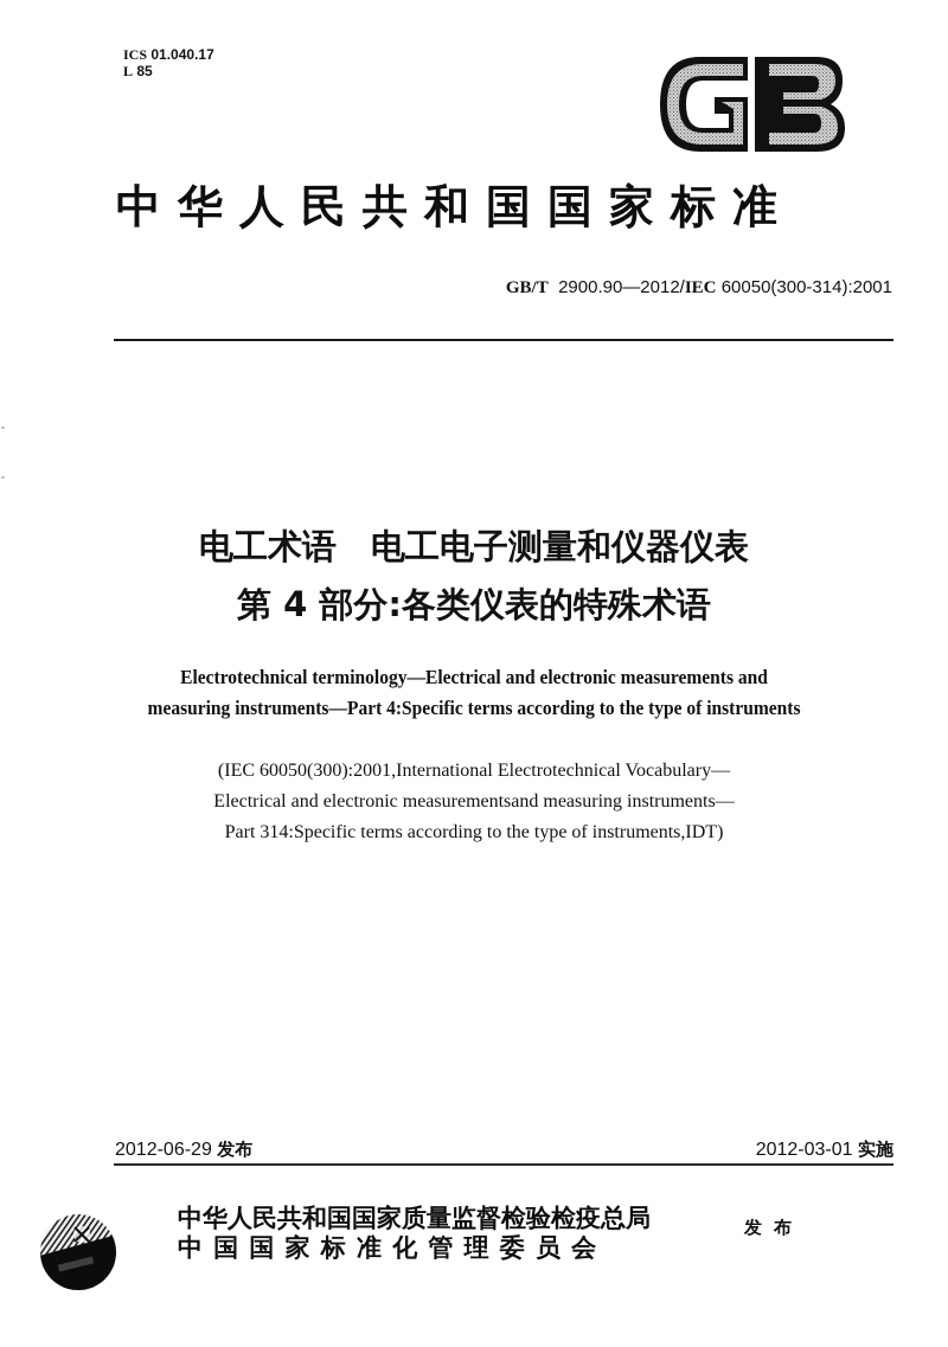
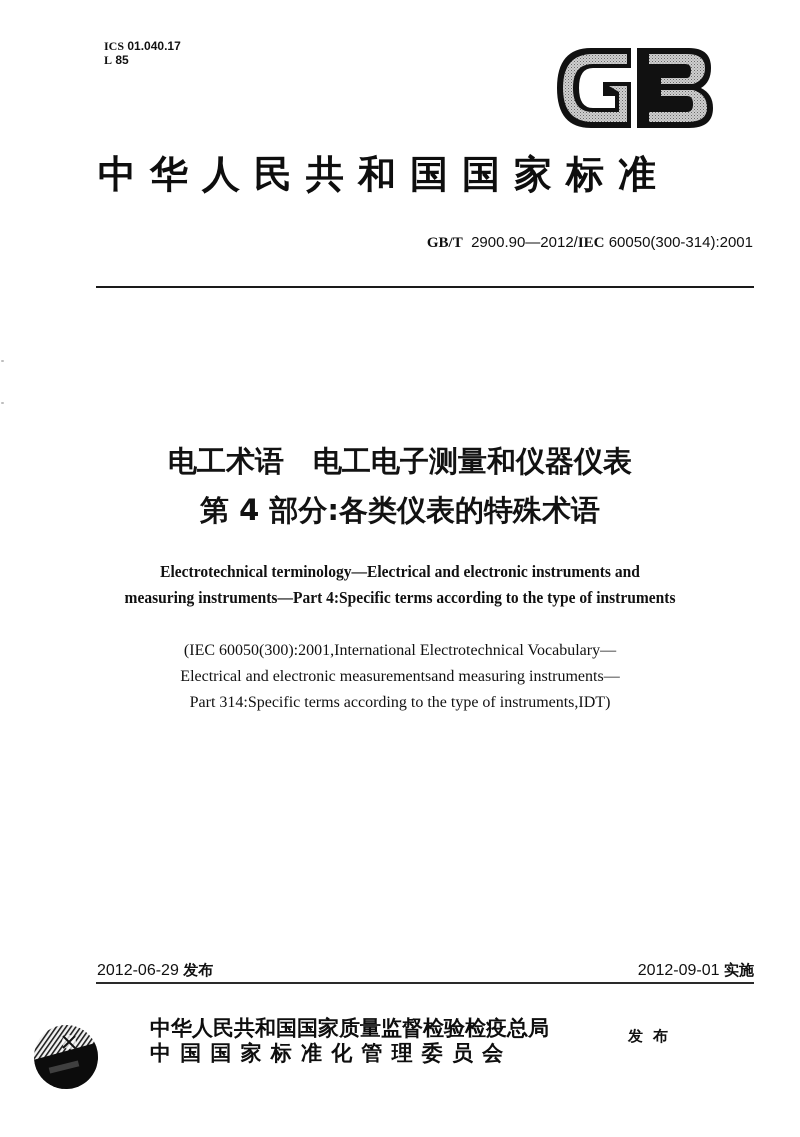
  ICS 01.040.17
  L 85
  中华人民共和国国家标准
  GB/T 2900.90—2012/IEC 60050(300-314):2001
  电工术语 电工电子测量和仪器仪表
  第 4 部分:各类仪表的特殊术语
- Electrotechnical terminology—Electrical and electronic measurements and
+ Electrotechnical terminology—Electrical and electronic instruments and
  measuring instruments—Part 4:Specific terms according to the type of instruments
  (IEC 60050(300):2001,International Electrotechnical Vocabulary—
  Electrical and electronic measurementsand measuring instruments—
  Part 314:Specific terms according to the type of instruments,IDT)
  2012-06-29 发布
- 2012-03-01 实施
+ 2012-09-01 实施
  中华人民共和国国家质量监督检验检疫总局
  中国国家标准化管理委员会
  发布
